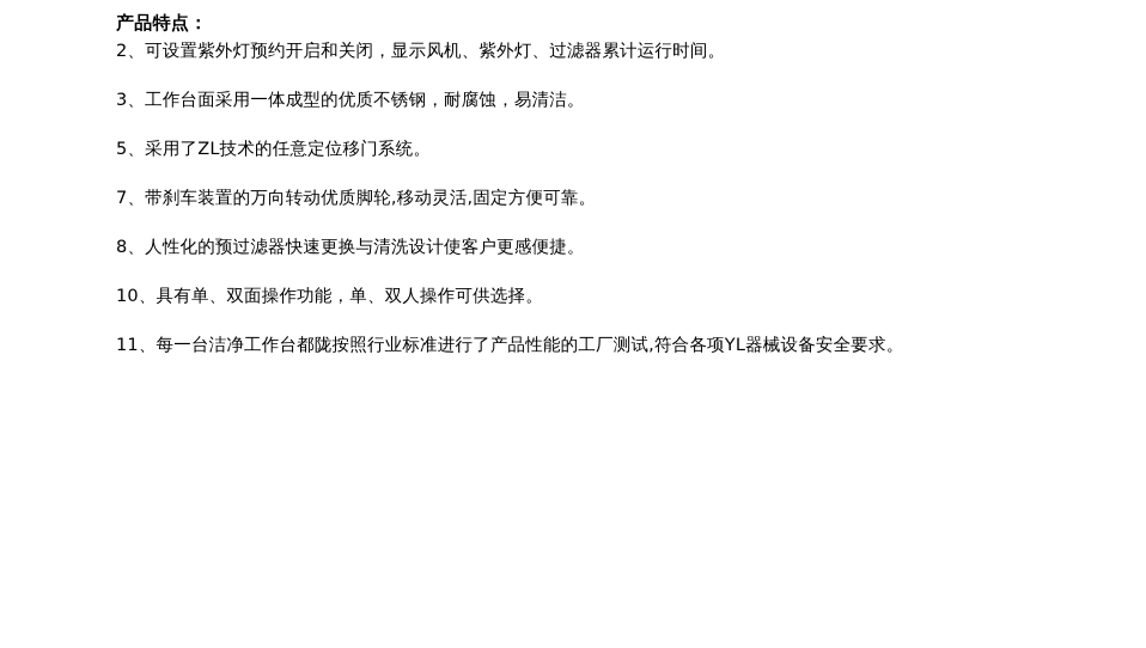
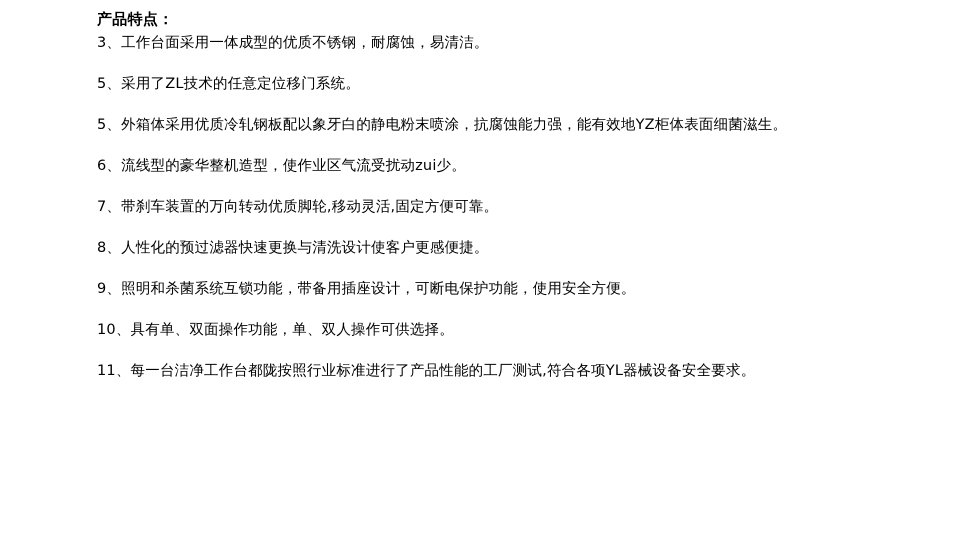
  产品特点：
- 2、可设置紫外灯预约开启和关闭，显示风机、紫外灯、过滤器累计运行时间。
  3、工作台面采用一体成型的优质不锈钢，耐腐蚀，易清洁。
  5、采用了ZL技术的任意定位移门系统。
+ 5、外箱体采用优质冷轧钢板配以象牙白的静电粉末喷涂，抗腐蚀能力强，能有效地YZ柜体表面细菌滋生。
+ 6、流线型的豪华整机造型，使作业区气流受扰动zui少。
  7、带刹车装置的万向转动优质脚轮,移动灵活,固定方便可靠。
  8、人性化的预过滤器快速更换与清洗设计使客户更感便捷。
+ 9、照明和杀菌系统互锁功能，带备用插座设计，可断电保护功能，使用安全方便。
  10、具有单、双面操作功能，单、双人操作可供选择。
  11、每一台洁净工作台都陇按照行业标准进行了产品性能的工厂测试,符合各项YL器械设备安全要求。
